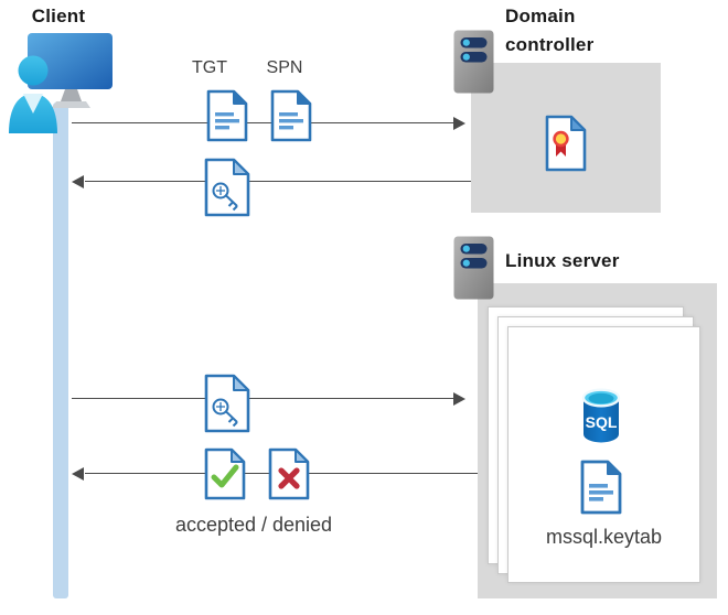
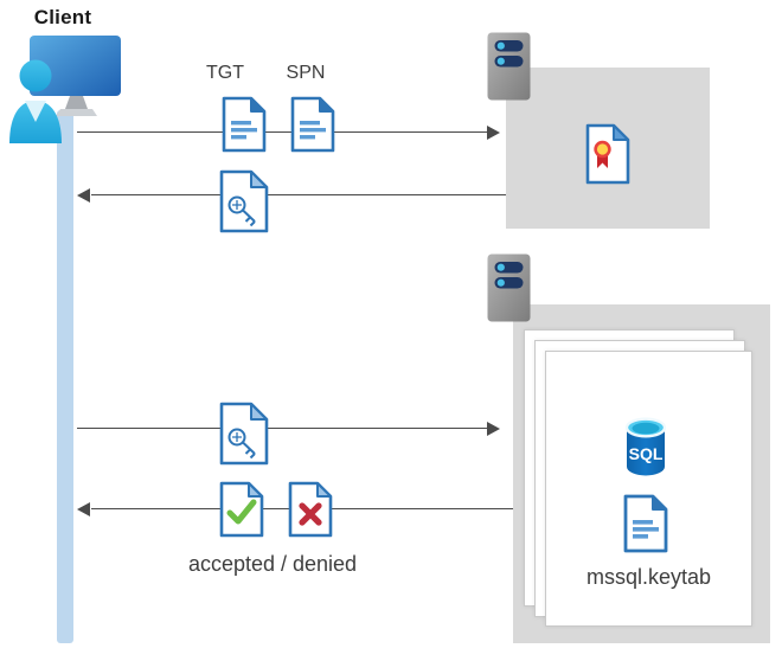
  Client
  TGT
  SPN
- Domain controller
- Linux server
  SQL
  mssql.keytab
  accepted / denied
